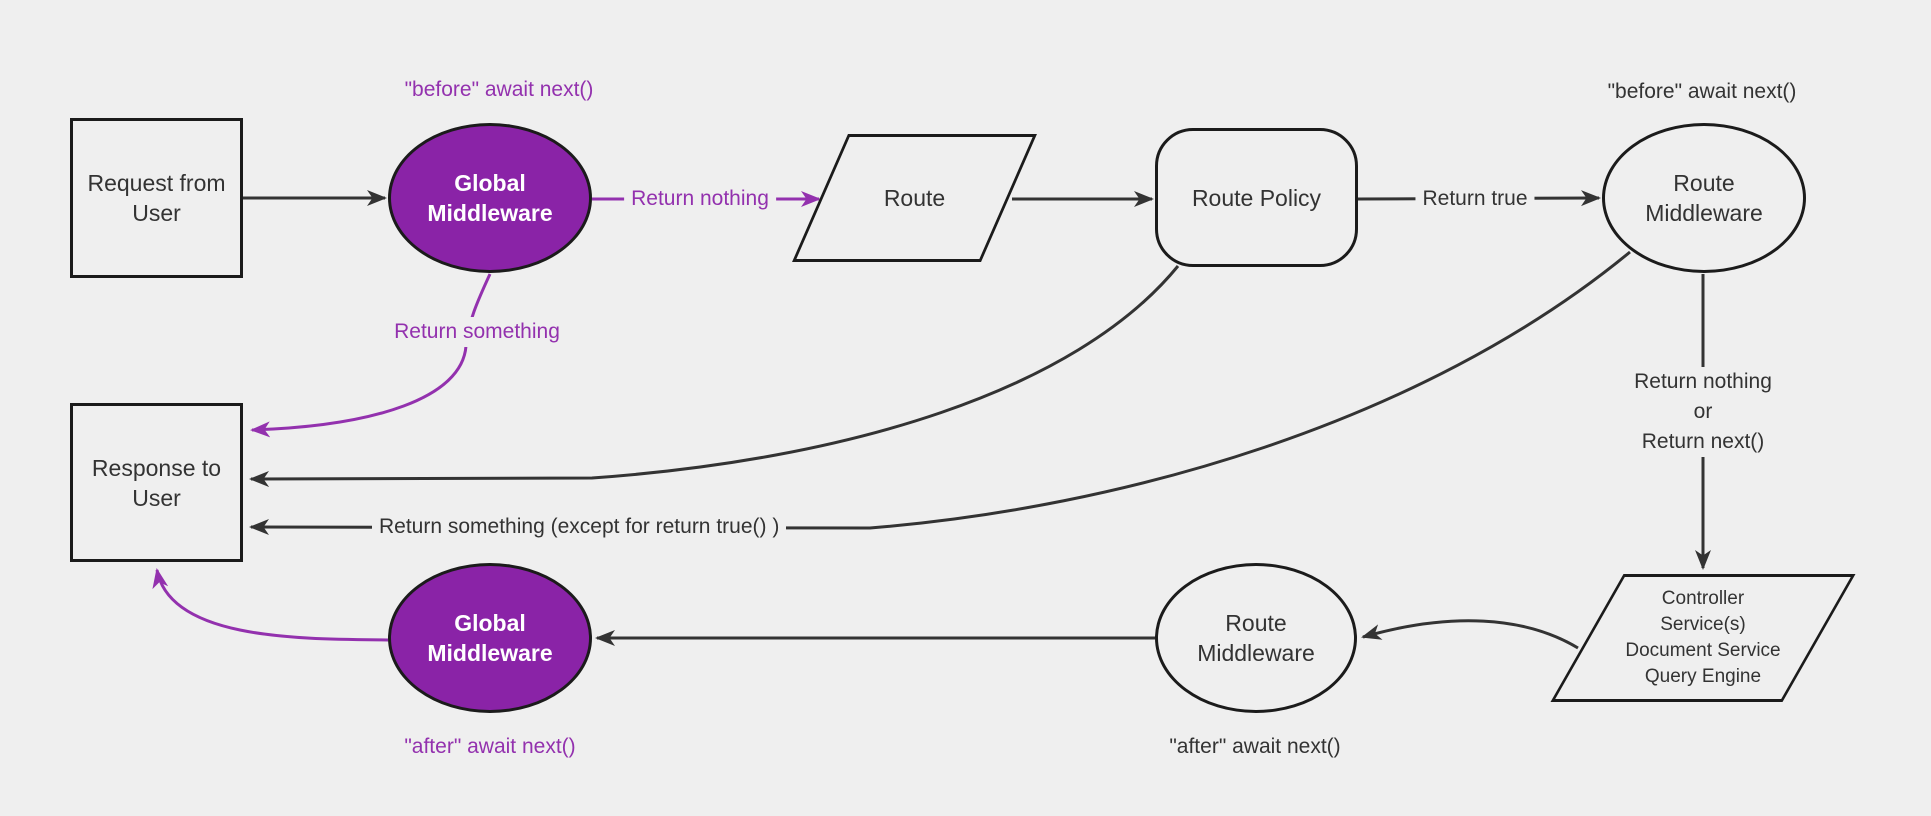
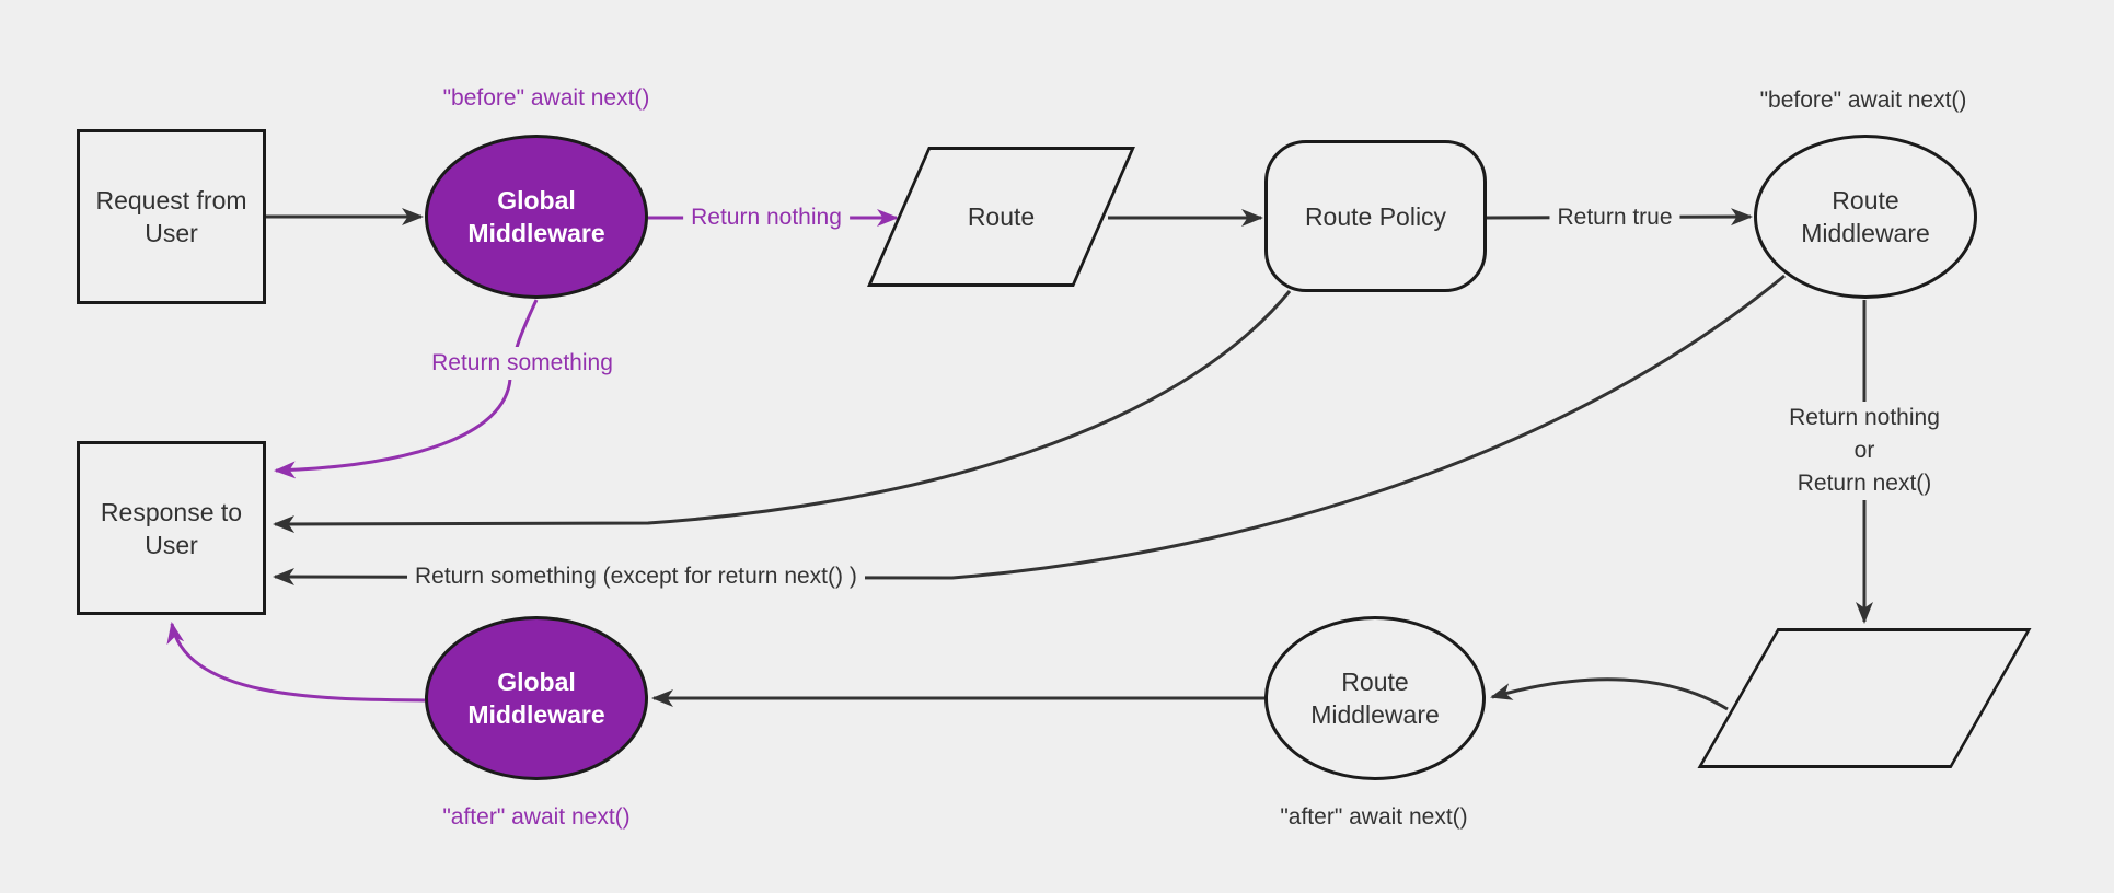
  "before" await next()
  Return nothing
  Return true
  "before" await next()
  Return nothing
  or
  Return next()
- Return something (except for return true() )
+ Return something (except for return next() )
  Return something
  "after" await next()
  "after" await next()
  Request from
  User
  Global
  Middleware
  Route
  Route Policy
  Route
  Middleware
- Controller
- Service(s)
- Document Service
- Query Engine
  Route
  Middleware
  Global
  Middleware
  Response to
  User
